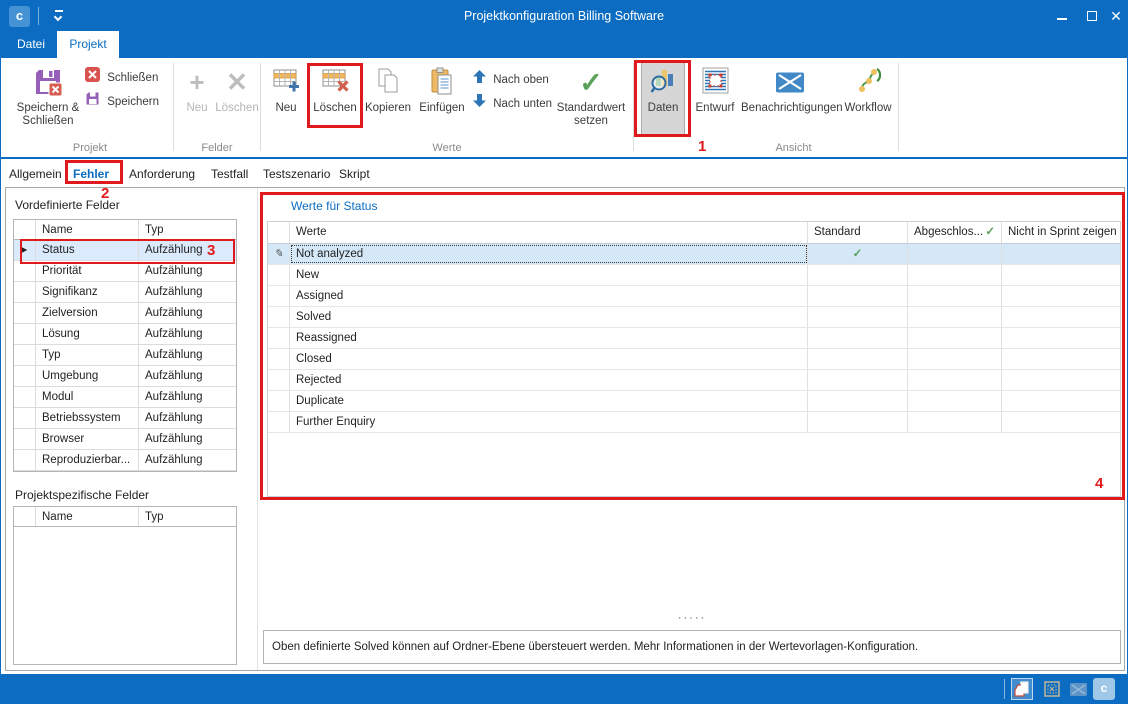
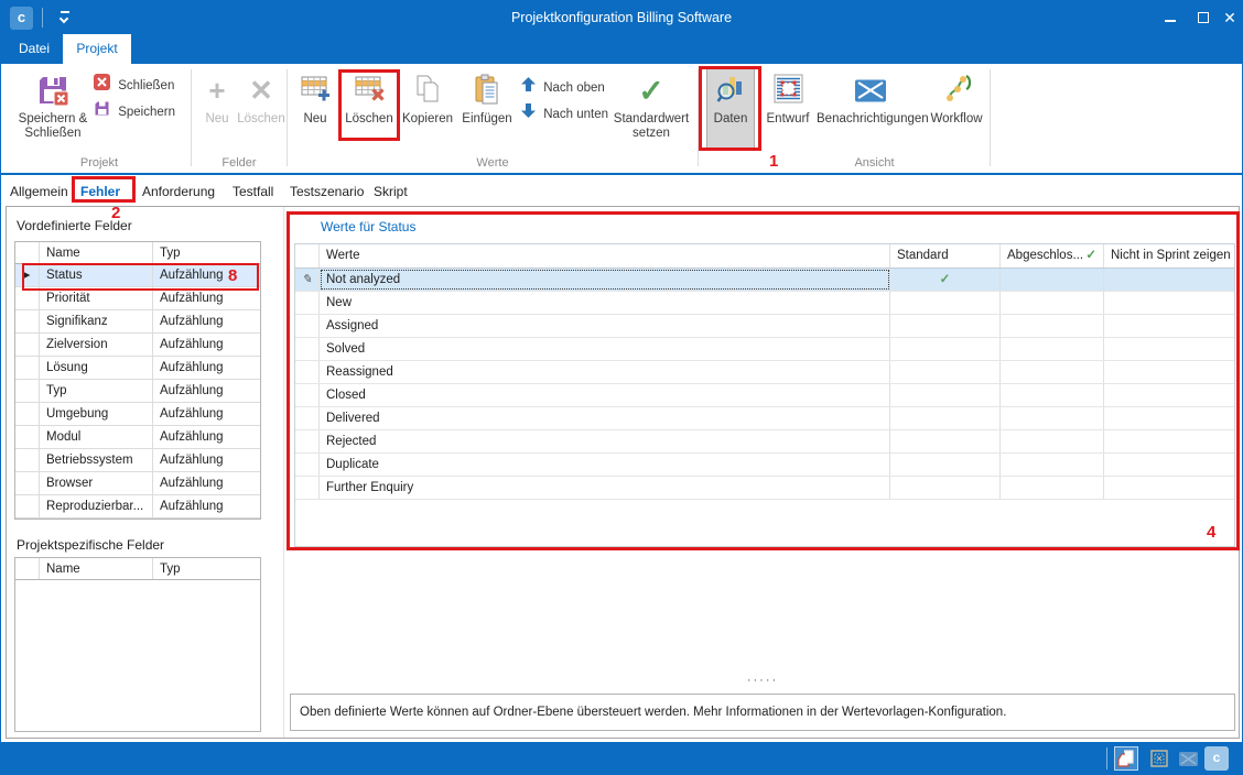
  c
  Projektkonfiguration Billing Software
  ✕
  Datei
  Projekt
  Speichern & Schließen
  Schließen
  Speichern
  Projekt
  +
  Neu
  ✕
  Löschen
  Felder
  Neu
  Löschen
  Kopieren
  Einfügen
  Nach oben
  Nach unten
  ✓
  Standardwert setzen
  Werte
  Daten
  Entwurf
  Benachrichtigungen
  Workflow
  Ansicht
  Allgemein
  Fehler
  Anforderung
  Testfall
  Testszenario
  Skript
  Vordefinierte Felder
  Name
  Typ
  ▸
  Status
  Aufzählung
  Priorität
  Aufzählung
  Signifikanz
  Aufzählung
  Zielversion
  Aufzählung
  Lösung
  Aufzählung
  Typ
  Aufzählung
  Umgebung
  Aufzählung
  Modul
  Aufzählung
  Betriebssystem
  Aufzählung
  Browser
  Aufzählung
  Reproduzierbar...
  Aufzählung
  Projektspezifische Felder
  Name
  Typ
  Werte für Status
  Werte
  Standard
  Abgeschlos...
  ✓
  Nicht in Sprint zeigen
  ✎
  Not analyzed
  ✓
  New
  Assigned
  Solved
  Reassigned
  Closed
+ Delivered
  Rejected
  Duplicate
  Further Enquiry
  ·····
- Oben definierte Solved können auf Ordner-Ebene übersteuert werden. Mehr Informationen in der Wertevorlagen-Konfiguration.
+ Oben definierte Werte können auf Ordner-Ebene übersteuert werden. Mehr Informationen in der Wertevorlagen-Konfiguration.
  c
  1
  2
- 3
+ 8
  4
